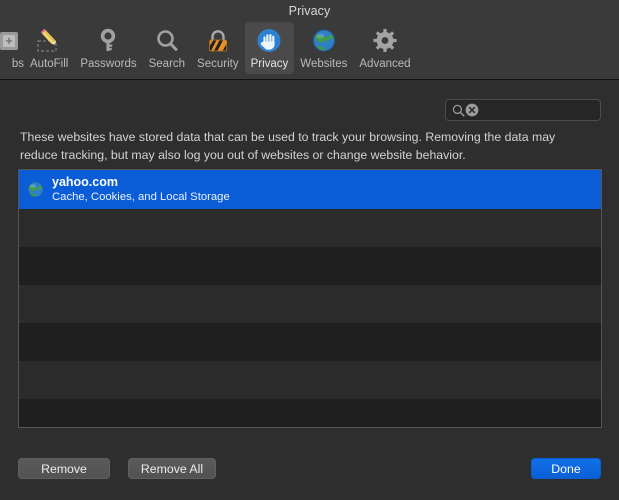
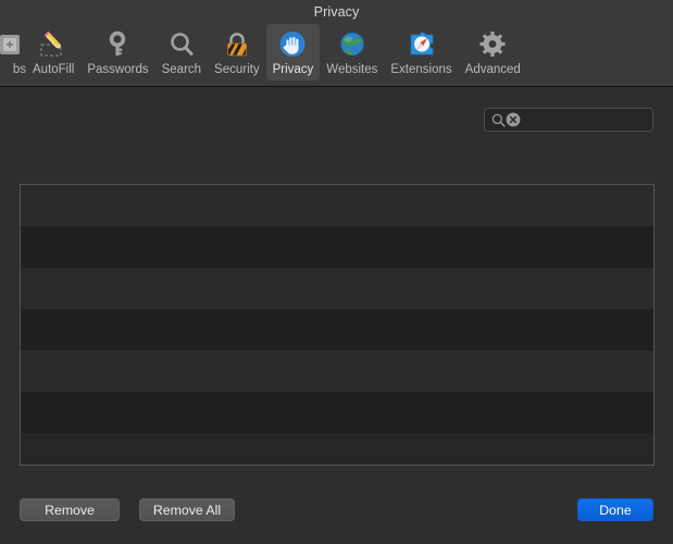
  Privacy
  bs
  AutoFill
  Passwords
  Search
  Security
  Privacy
  Websites
+ Extensions
  Advanced
- These websites have stored data that can be used to track your browsing. Removing the data may reduce tracking, but may also log you out of websites or change website behavior.
- yahoo.com
- Cache, Cookies, and Local Storage
  Remove
  Remove All
  Done
